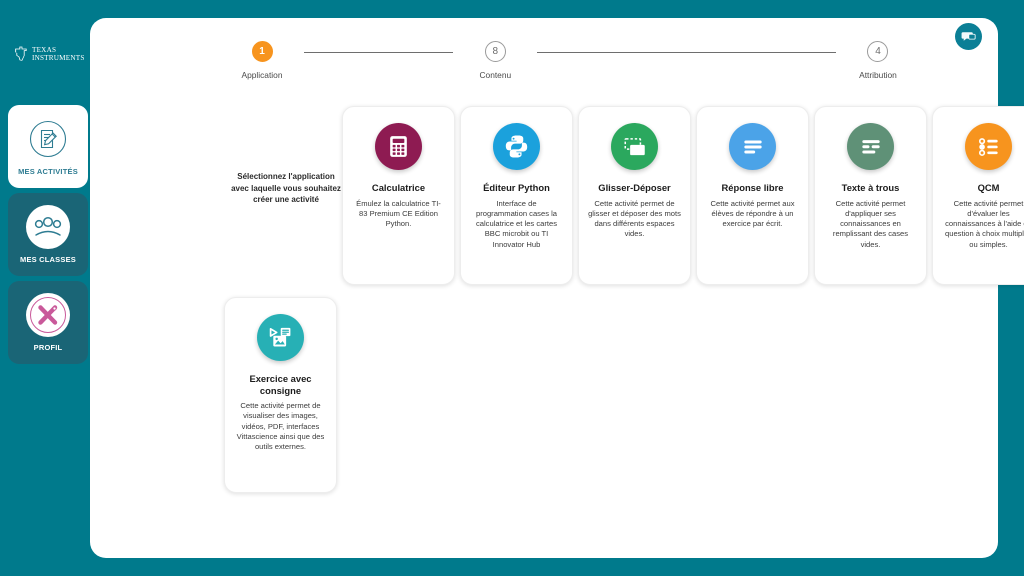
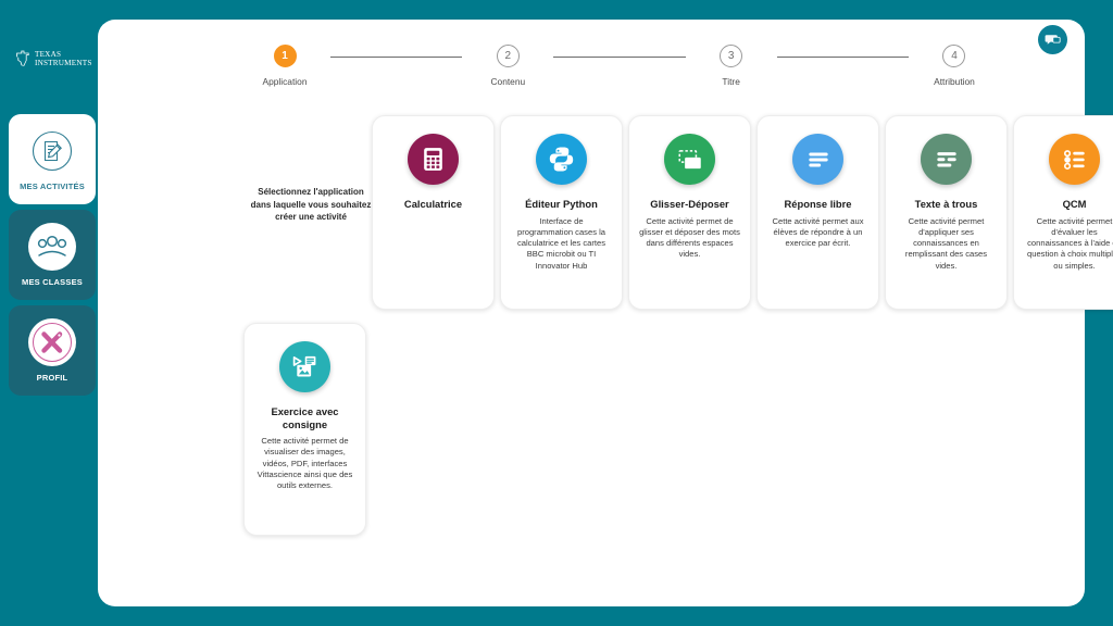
  TEXAS
  INSTRUMENTS
  MES ACTIVITÉS
  MES CLASSES
  PROFIL
  1
  Application
- 8
+ 2
  Contenu
+ 3
+ Titre
  4
  Attribution
- Sélectionnez l'application avec laquelle vous souhaitez créer une activité
+ Sélectionnez l'application dans laquelle vous souhaitez créer une activité
  Calculatrice
- Émulez la calculatrice TI-83 Premium CE Edition Python.
  Éditeur Python
  Interface de programmation cases la calculatrice et les cartes BBC microbit ou TI Innovator Hub
  Glisser-Déposer
  Cette activité permet de glisser et déposer des mots dans différents espaces vides.
  Réponse libre
  Cette activité permet aux élèves de répondre à un exercice par écrit.
  Texte à trous
  Cette activité permet d'appliquer ses connaissances en remplissant des cases vides.
  QCM
  Cette activité permet d'évaluer les connaissances à l'aide question à choix multipl ou simples.
  Exercice avec consigne
  Cette activité permet de visualiser des images, vidéos, PDF, interfaces Vittascience ainsi que des outils externes.
